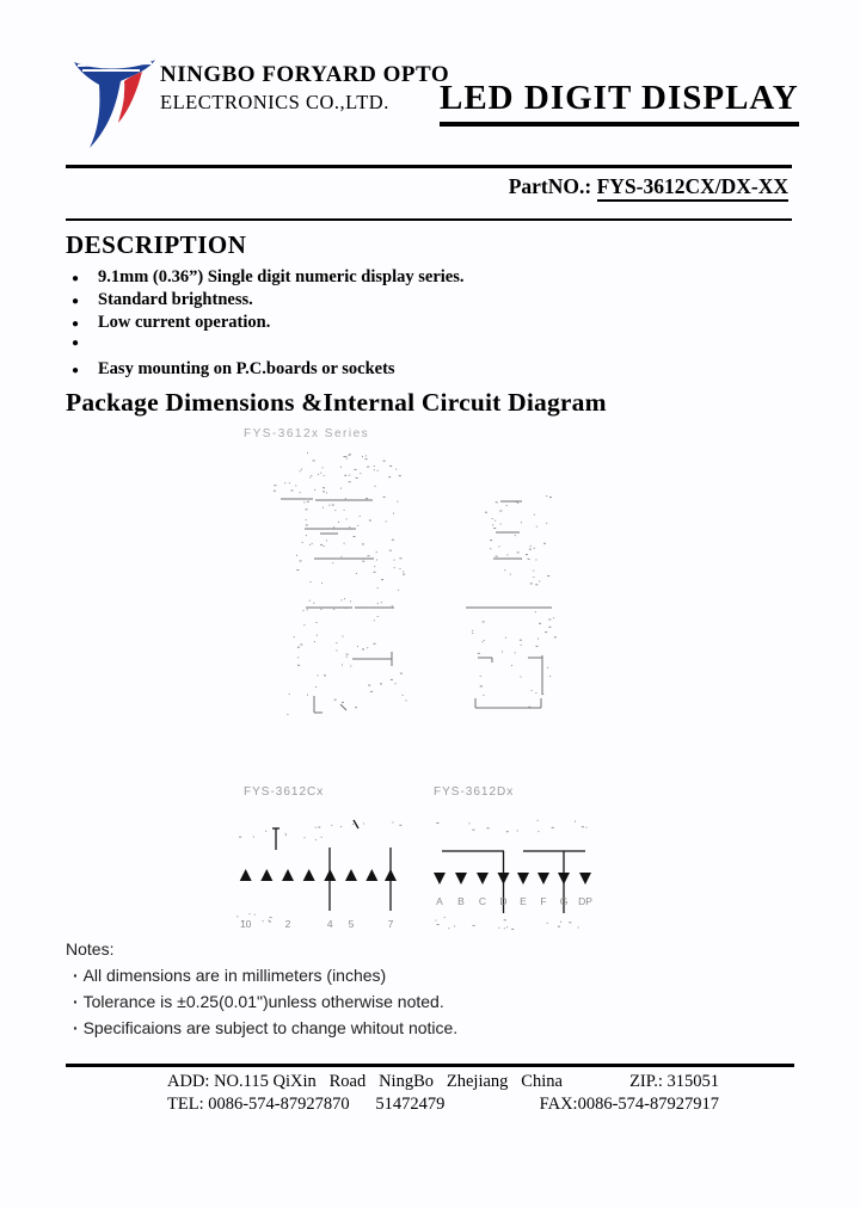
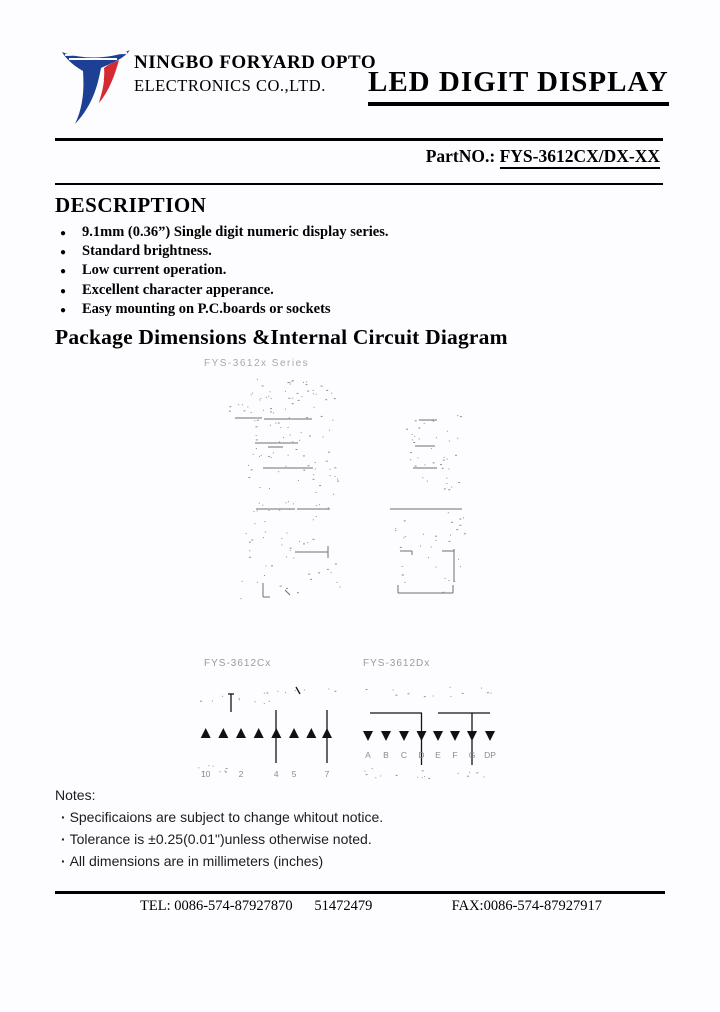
  NINGBO FORYARD OPTO
  ELECTRONICS CO.,LTD.
  LED DIGIT DISPLAY
  PartNO.: FYS-3612CX/DX-XX
  DESCRIPTION
  ●
  9.1mm (0.36”) Single digit numeric display series.
  ●
  Standard brightness.
  ●
  Low current operation.
  ●
+ Excellent character apperance.
  ●
  Easy mounting on P.C.boards or sockets
  Package Dimensions &Internal Circuit Diagram
  FYS-3612x Series
  FYS-3612Cx
  FYS-3612Dx
  10
  2
  4
  5
  7
  A
  B
  C
  D
  E
  F
  G
  DP
  Notes:
- All dimensions are in millimeters (inches)
+ Specificaions are subject to change whitout notice.
  Tolerance is ±0.25(0.01")unless otherwise noted.
- Specificaions are subject to change whitout notice.
+ All dimensions are in millimeters (inches)
- ADD: NO.115 QiXin Road NingBo Zhejiang China
- ZIP.: 315051
  TEL: 0086-574-87927870 51472479
  FAX:0086-574-87927917
